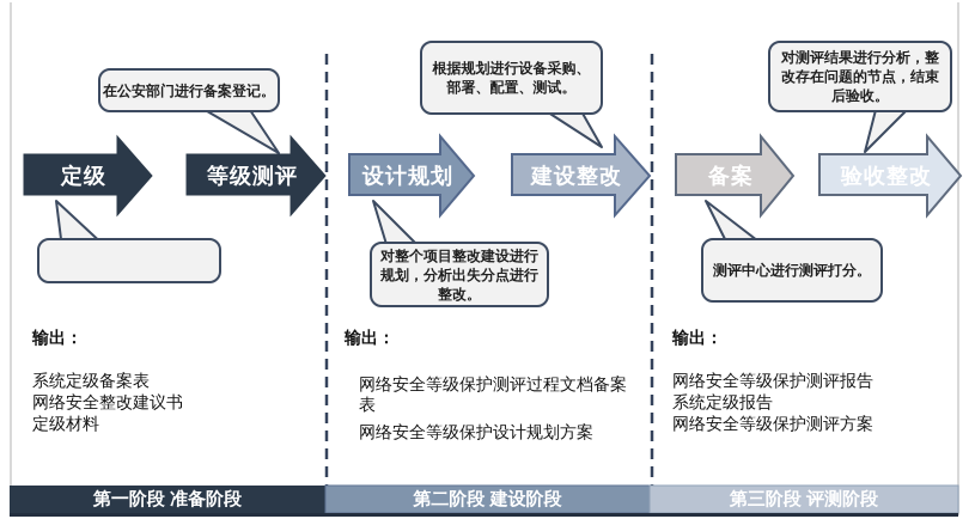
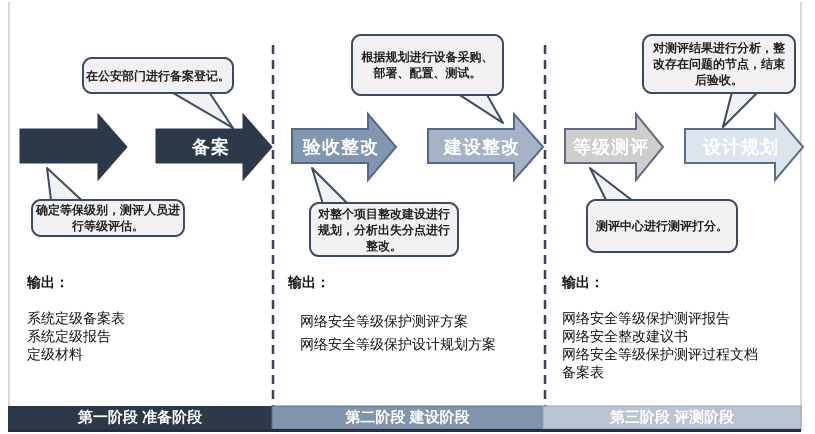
- 定级
- 等级测评
+ 备案
- 设计规划
+ 验收整改
  建设整改
- 备案
+ 等级测评
- 验收整改
+ 设计规划
  在公安部门进行备案登记。
+ 确定等保级别，测评人员进行等级评估。
  根据规划进行设备采购、部署、配置、测试。
  对整个项目整改建设进行规划，分析出失分点进行整改。
  对测评结果进行分析，整改存在问题的节点，结束后验收。
  测评中心进行测评打分。
  输出：
  系统定级备案表
- 网络安全整改建议书
+ 系统定级报告
  定级材料
  输出：
- 网络安全等级保护测评过程文档备案表
+ 网络安全等级保护测评方案
  网络安全等级保护设计规划方案
  输出：
  网络安全等级保护测评报告
- 系统定级报告
+ 网络安全整改建议书
- 网络安全等级保护测评方案
+ 网络安全等级保护测评过程文档备案表
  第一阶段 准备阶段
  第二阶段 建设阶段
  第三阶段 评测阶段
